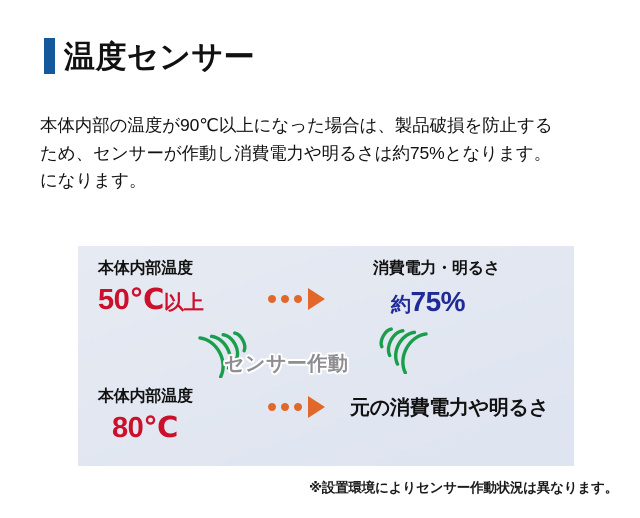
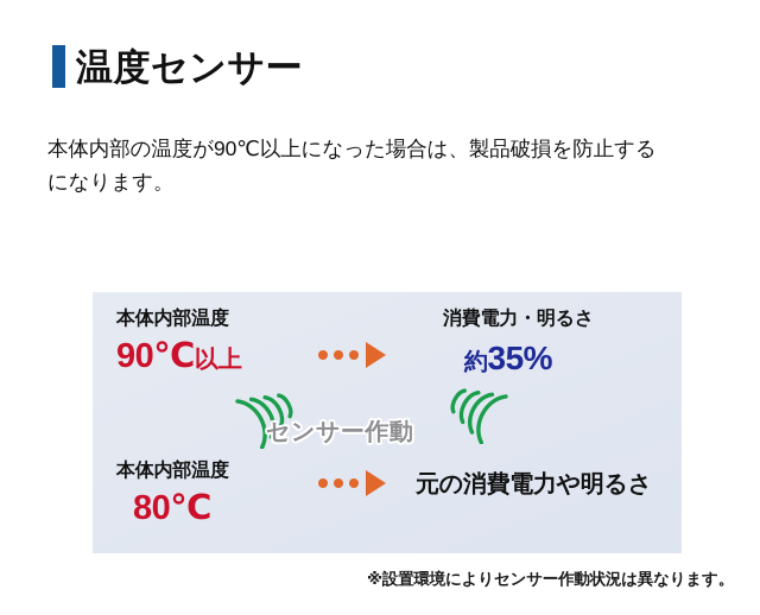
  温度センサー
  本体内部の温度が90℃以上になった場合は、製品破損を防止する
- ため、センサーが作動し消費電力や明るさは約75%となります。
  になります。
  本体内部温度
- 50℃以上
+ 90℃以上
  消費電力・明るさ
- 約75%
+ 約35%
  センサー作動
  本体内部温度
  80℃
  元の消費電力や明るさ
  ※設置環境によりセンサー作動状況は異なります。
